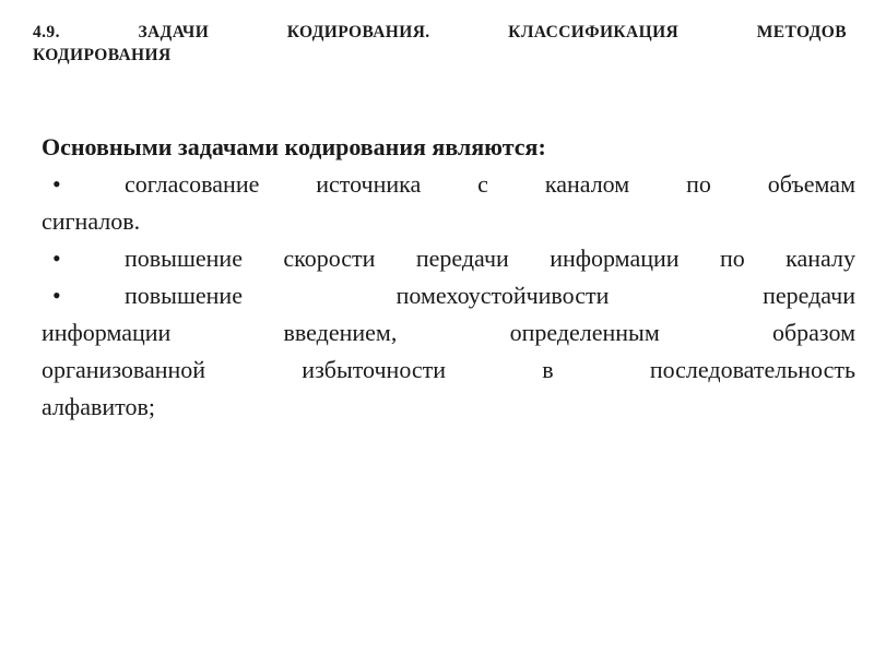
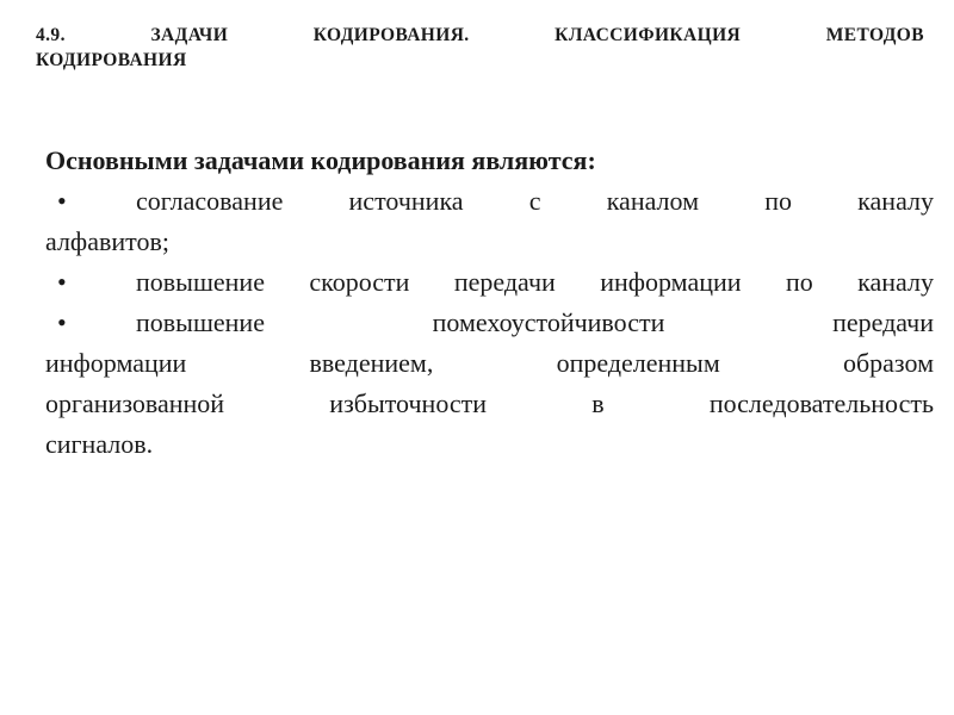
  4.9. ЗАДАЧИ КОДИРОВАНИЯ. КЛАССИФИКАЦИЯ МЕТОДОВ
  КОДИРОВАНИЯ
  Основными задачами кодирования являются:
- • согласование источника с каналом по объемам
+ • согласование источника с каналом по каналу
- сигналов.
+ алфавитов;
  • повышение скорости передачи информации по каналу
  • повышение помехоустойчивости передачи
  информации введением, определенным образом
  организованной избыточности в последовательность
- алфавитов;
+ сигналов.
